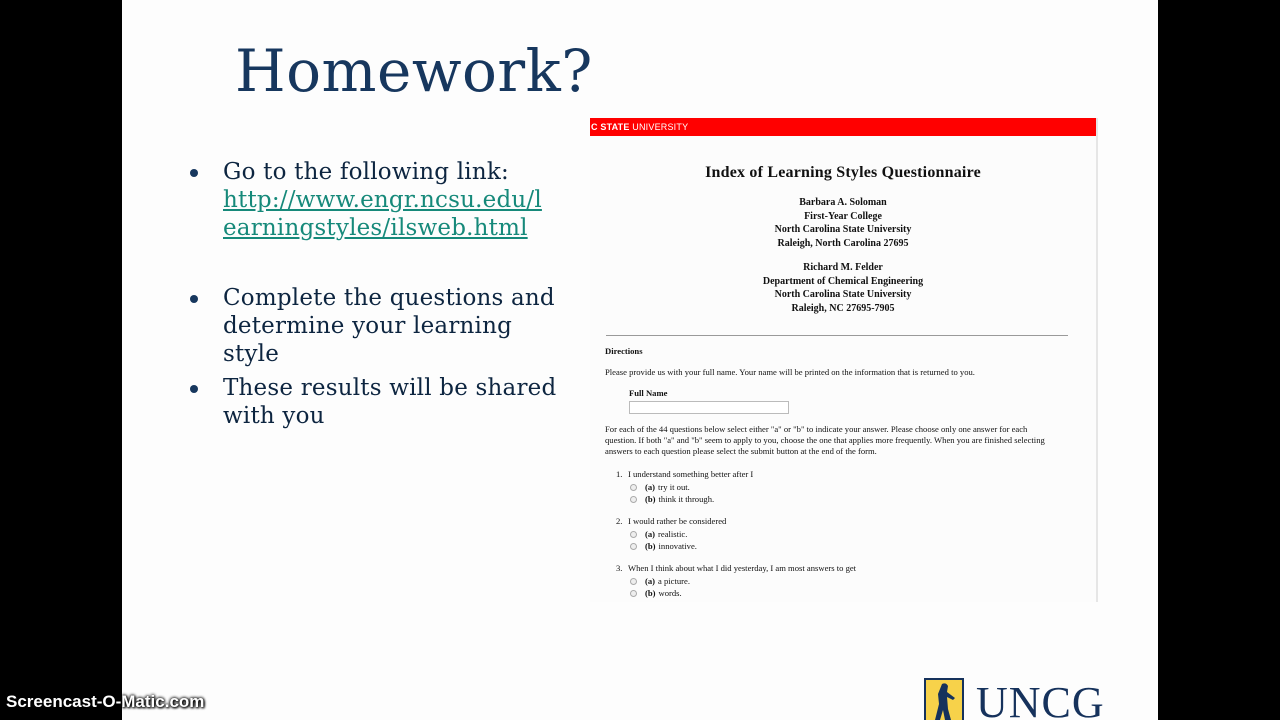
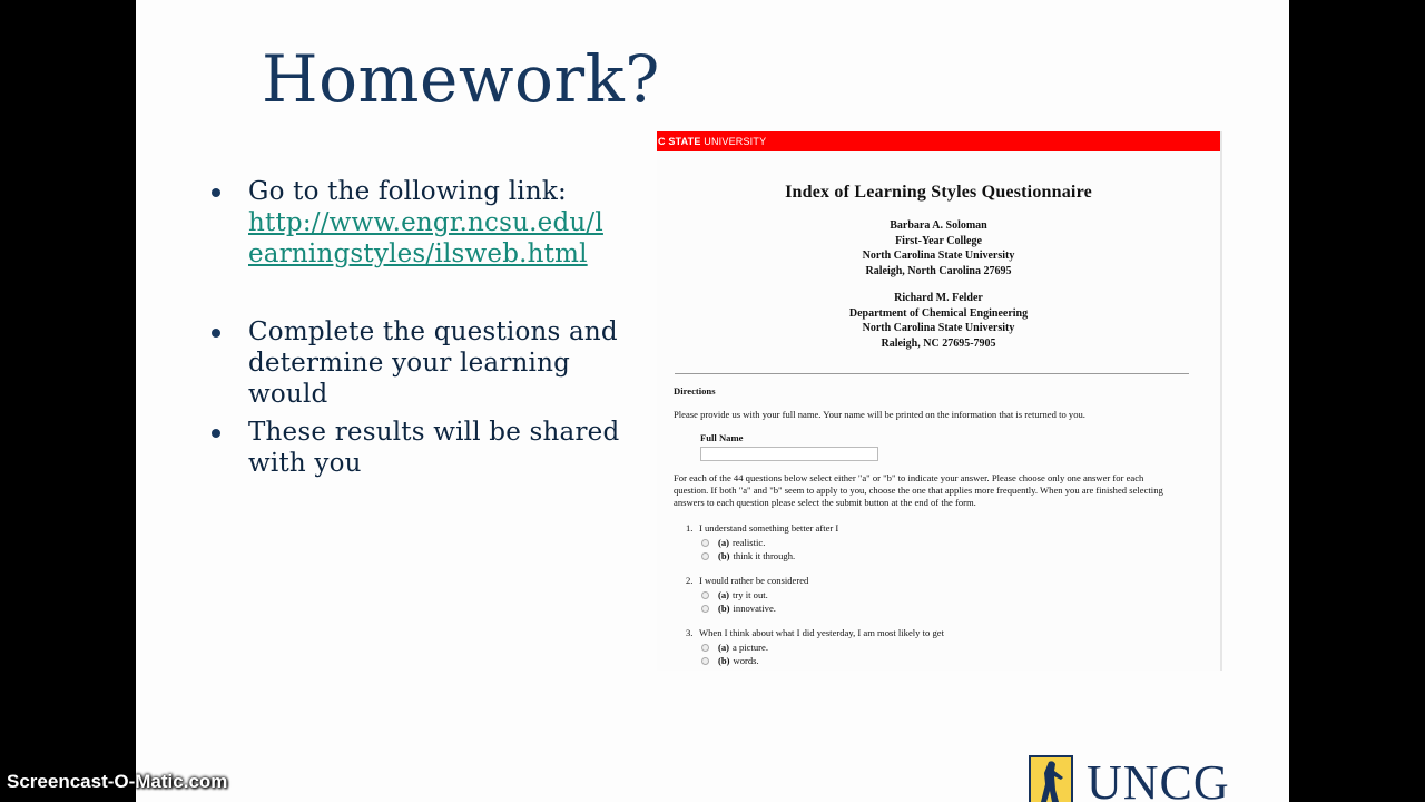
  Homework?
  Go to the following link:
  http://www.engr.ncsu.edu/learningstyles/ilsweb.html
- Complete the questions and determine your learning style
+ Complete the questions and determine your learning would
  These results will be shared with you
  C STATE UNIVERSITY
  Index of Learning Styles Questionnaire
  Barbara A. Soloman
  First-Year College
  North Carolina State University
  Raleigh, North Carolina 27695
  Richard M. Felder
  Department of Chemical Engineering
  North Carolina State University
  Raleigh, NC 27695-7905
  Directions
  Please provide us with your full name. Your name will be printed on the information that is returned to you.
  Full Name
  For each of the 44 questions below select either "a" or "b" to indicate your answer. Please choose only one answer for each question. If both "a" and "b" seem to apply to you, choose the one that applies more frequently. When you are finished selecting answers to each question please select the submit button at the end of the form.
  1. I understand something better after I
  (a)
- try it out.
+ realistic.
  (b)
  think it through.
  2. I would rather be considered
  (a)
- realistic.
+ try it out.
  (b)
  innovative.
- 3. When I think about what I did yesterday, I am most answers to get
+ 3. When I think about what I did yesterday, I am most likely to get
  (a)
  a picture.
  (b)
  words.
  UNCG
  Screencast-O-Matic.com
